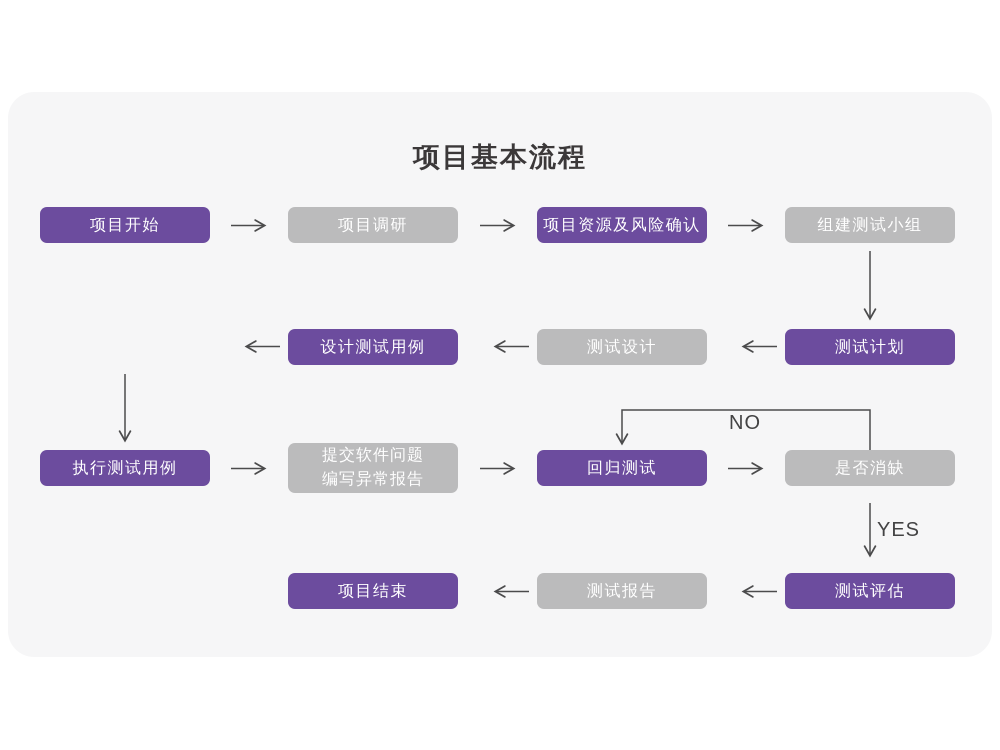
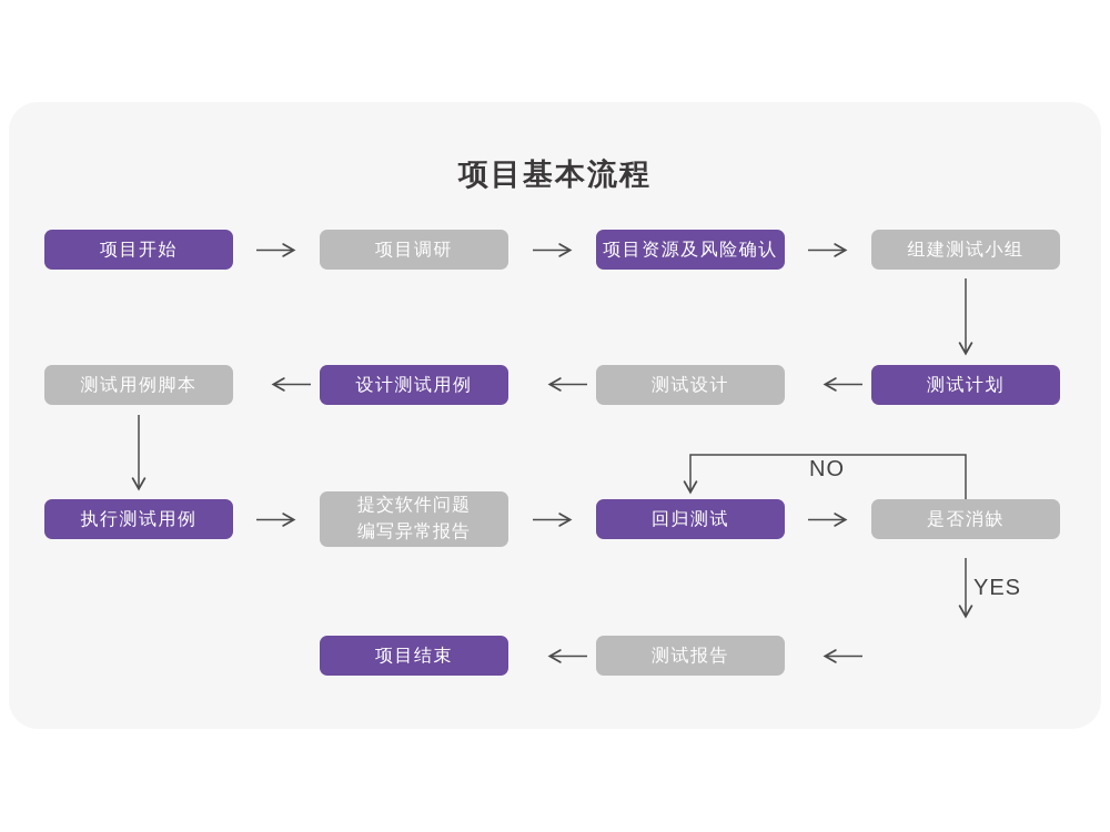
  项目基本流程
  项目开始
  项目调研
  项目资源及风险确认
  组建测试小组
  测试计划
  测试设计
  设计测试用例
+ 测试用例脚本
  执行测试用例
  提交软件问题
  编写异常报告
  回归测试
  是否消缺
- 测试评估
  测试报告
  项目结束
  NO
  YES
